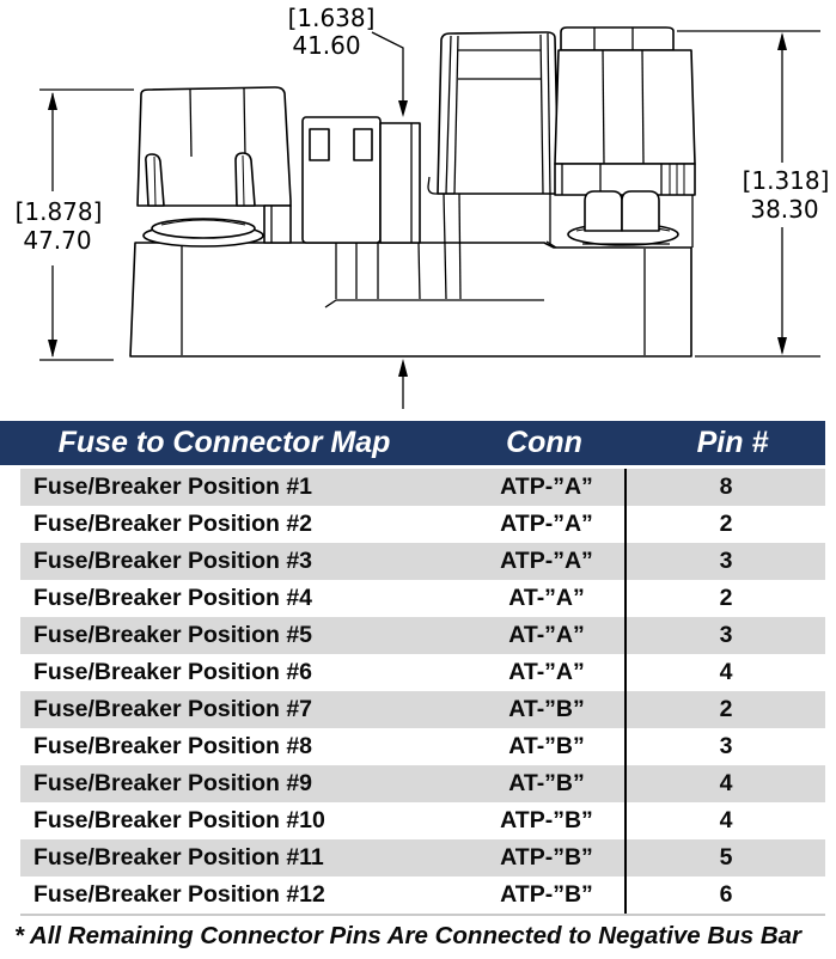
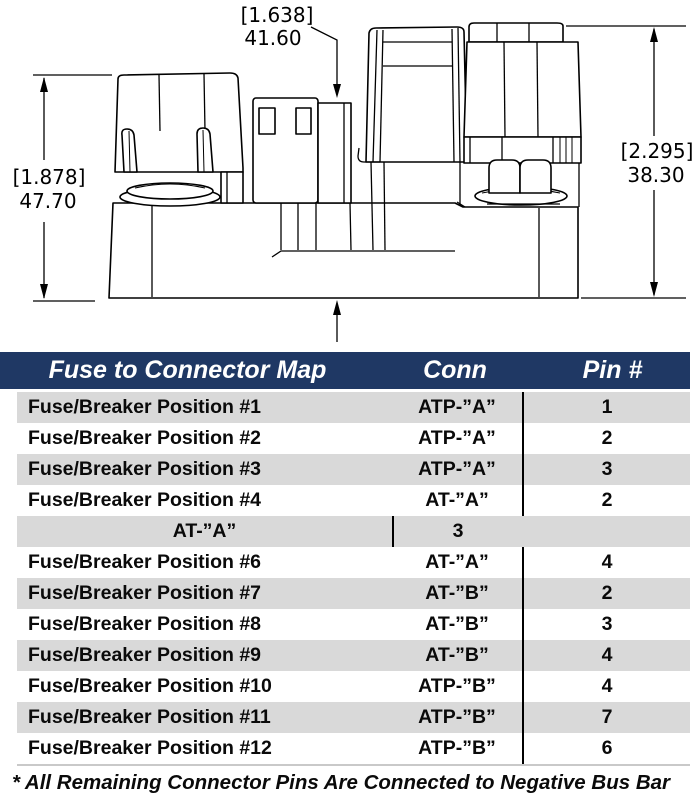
  [1.638]
  41.60
  [1.878]
  47.70
- [1.318]
+ [2.295]
  38.30
  Fuse to Connector Map
  Conn
  Pin #
  Fuse/Breaker Position #1
  ATP-”A”
- 8
+ 1
  Fuse/Breaker Position #2
  ATP-”A”
  2
  Fuse/Breaker Position #3
  ATP-”A”
  3
  Fuse/Breaker Position #4
  AT-”A”
  2
- Fuse/Breaker Position #5
  AT-”A”
  3
  Fuse/Breaker Position #6
  AT-”A”
  4
  Fuse/Breaker Position #7
  AT-”B”
  2
  Fuse/Breaker Position #8
  AT-”B”
  3
  Fuse/Breaker Position #9
  AT-”B”
  4
  Fuse/Breaker Position #10
  ATP-”B”
  4
  Fuse/Breaker Position #11
  ATP-”B”
- 5
+ 7
  Fuse/Breaker Position #12
  ATP-”B”
  6
  * All Remaining Connector Pins Are Connected to Negative Bus Bar
